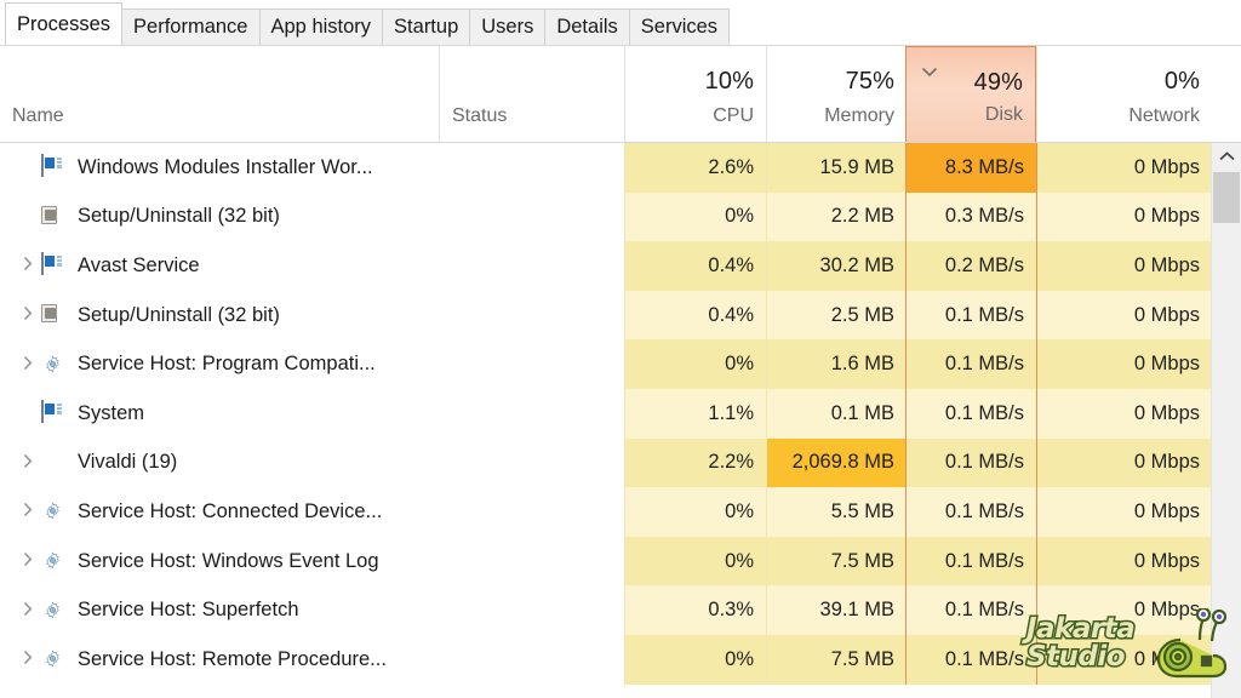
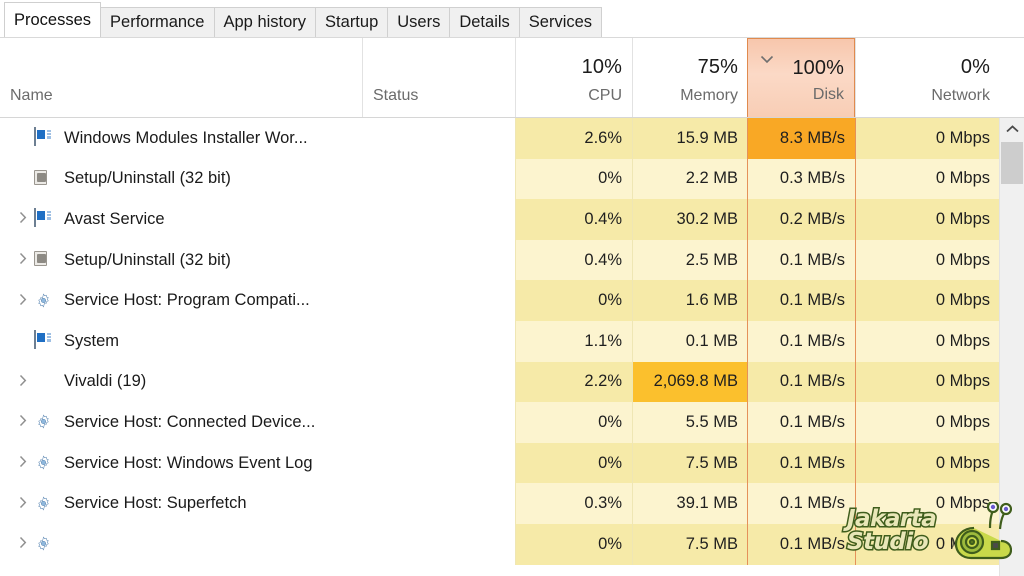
  Processes
  Performance
  App history
  Startup
  Users
  Details
  Services
  Name
  Status
  10%
  CPU
  75%
  Memory
- 49%
+ 100%
  Disk
  0%
  Network
  Windows Modules Installer Wor...
  2.6%
  15.9 MB
  8.3 MB/s
  0 Mbps
  Setup/Uninstall (32 bit)
  0%
  2.2 MB
  0.3 MB/s
  0 Mbps
  Avast Service
  0.4%
  30.2 MB
  0.2 MB/s
  0 Mbps
  Setup/Uninstall (32 bit)
  0.4%
  2.5 MB
  0.1 MB/s
  0 Mbps
  Service Host: Program Compati...
  0%
  1.6 MB
  0.1 MB/s
  0 Mbps
  System
  1.1%
  0.1 MB
  0.1 MB/s
  0 Mbps
  Vivaldi (19)
  2.2%
  2,069.8 MB
  0.1 MB/s
  0 Mbps
  Service Host: Connected Device...
  0%
  5.5 MB
  0.1 MB/s
  0 Mbps
  Service Host: Windows Event Log
  0%
  7.5 MB
  0.1 MB/s
  0 Mbps
  Service Host: Superfetch
  0.3%
  39.1 MB
  0.1 MB/s
  0 Mbps
- Service Host: Remote Procedure...
  0%
  7.5 MB
  0.1 MB/s
  Jakarta
  Studio
